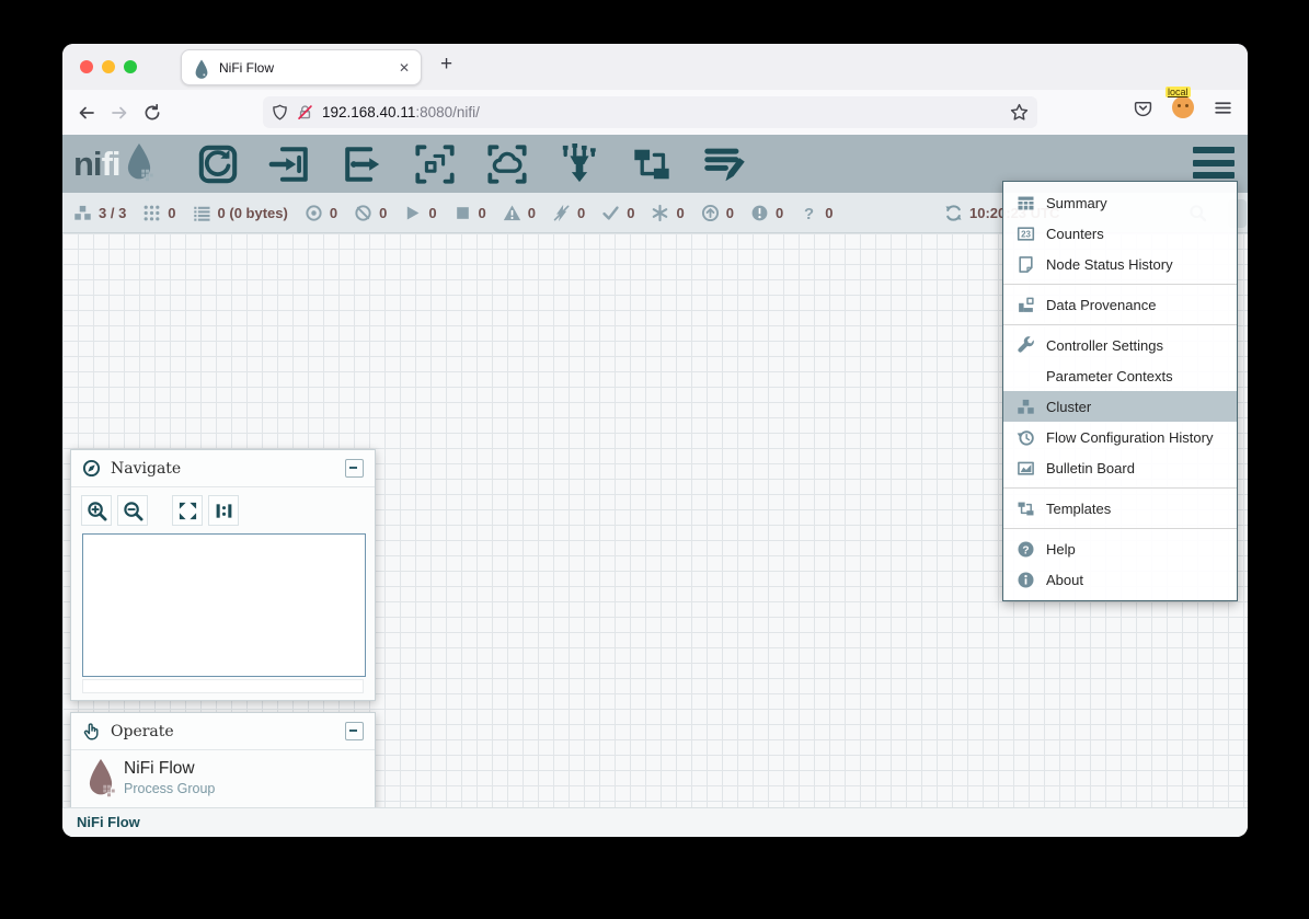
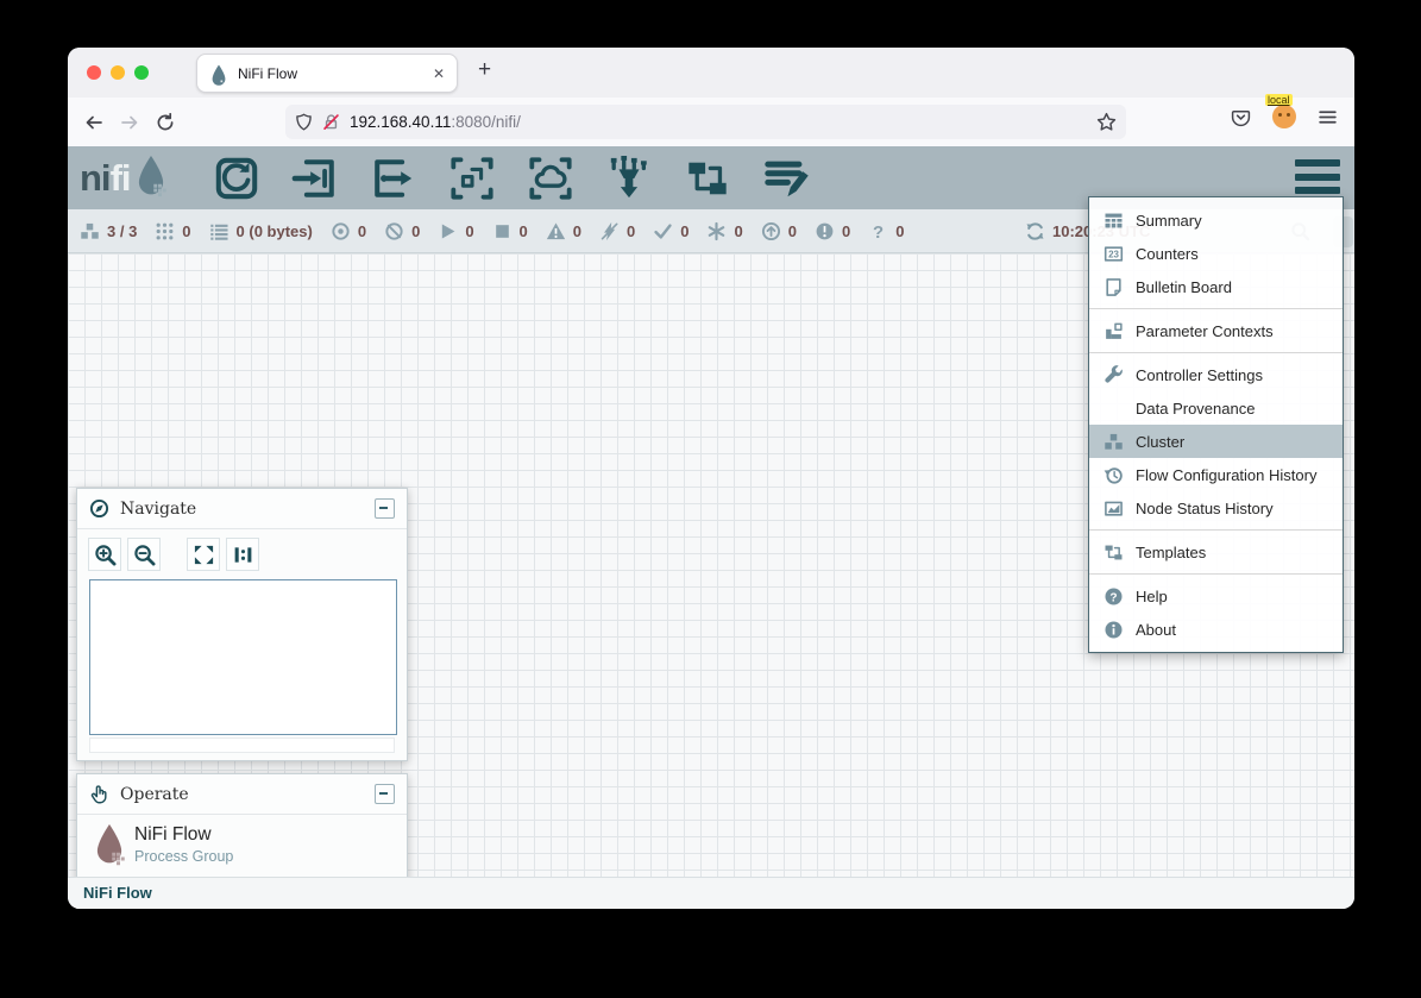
  NiFi Flow
  ✕
  +
  192.168.40.11:8080/nifi/
  local
  ni
  fi
  3 / 3
  0
  0 (0 bytes)
  0
  0
  0
  0
  0
  0
  0
  0
  0
  0
  ?
  0
  Navigate
  Operate
  NiFi Flow
  Process Group
  NiFi Flow
  Summary
  23
  Counters
- Node Status History
+ Bulletin Board
- Data Provenance
+ Parameter Contexts
  Controller Settings
- Parameter Contexts
+ Data Provenance
  Cluster
  Flow Configuration History
- Bulletin Board
+ Node Status History
  Templates
  ?
  Help
  About
